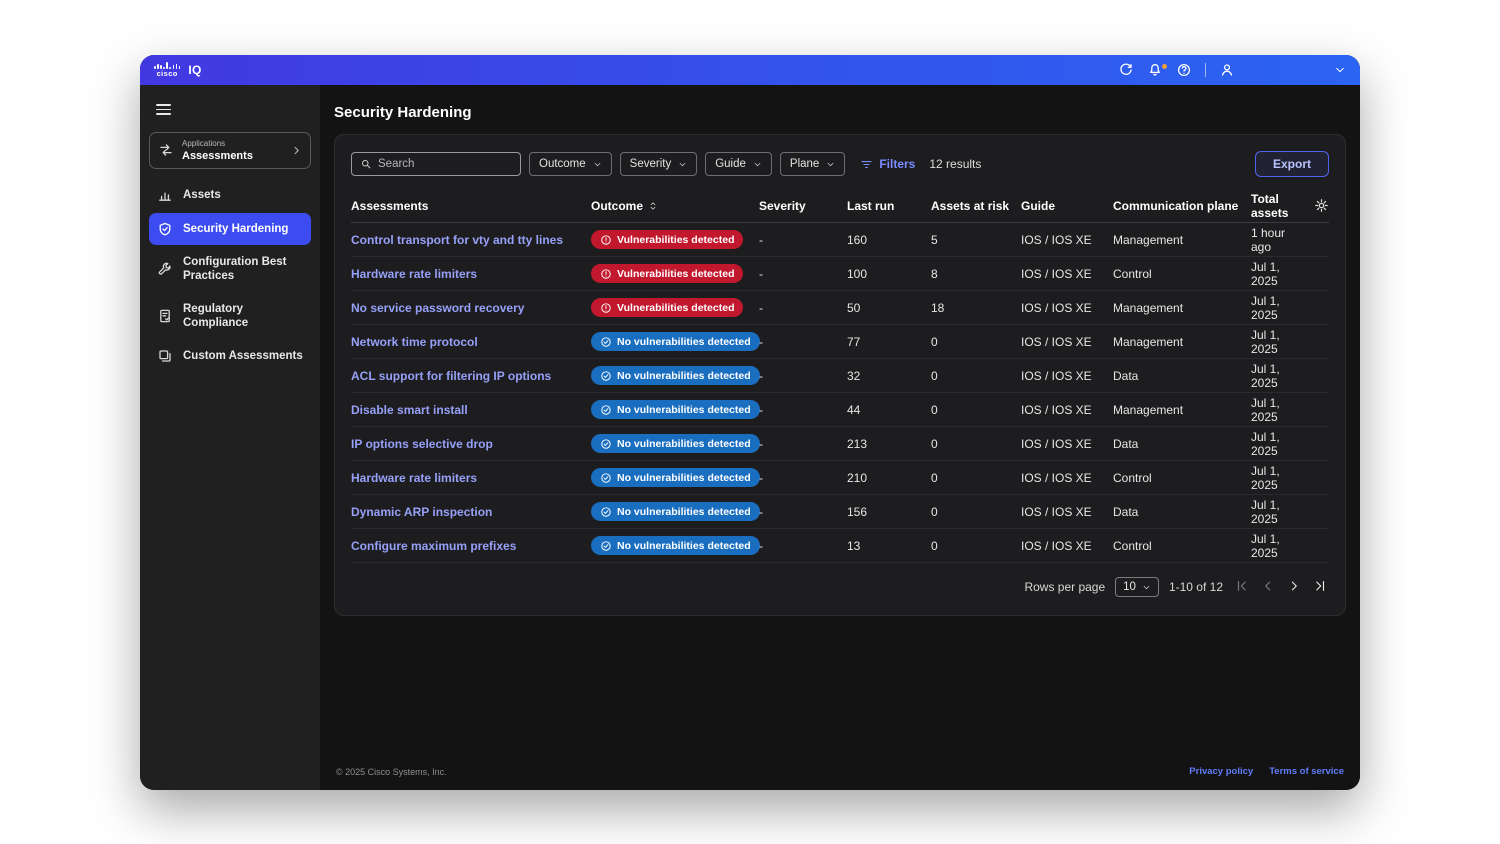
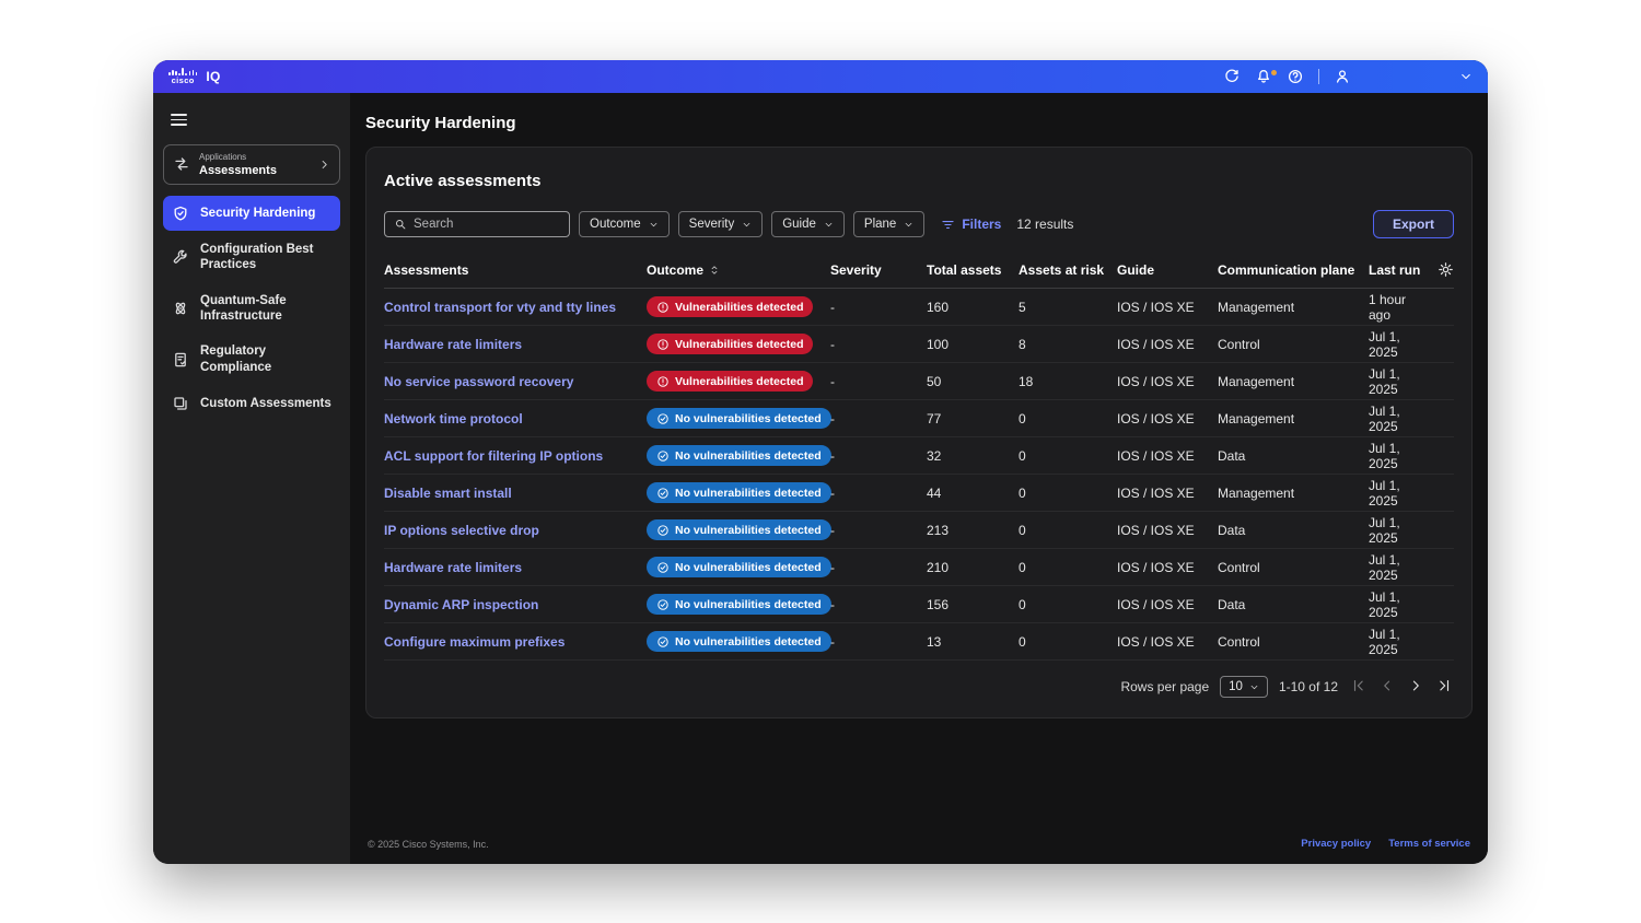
  cisco
  IQ
  Applications
  Assessments
- Assets
  Security Hardening
  Configuration Best Practices
+ Quantum-Safe Infrastructure
  Regulatory Compliance
  Custom Assessments
  Security Hardening
+ Active assessments
  Search
  Outcome
  Severity
  Guide
  Plane
  Filters
  12 results
  Export
  Assessments
  Outcome
  Severity
- Last run
+ Total assets
  Assets at risk
  Guide
  Communication plane
- Total assets
+ Last run
  Control transport for vty and tty lines
  Vulnerabilities detected
  -
  160
  5
  IOS / IOS XE
  Management
  1 hour ago
  Hardware rate limiters
  Vulnerabilities detected
  -
  100
  8
  IOS / IOS XE
  Control
  Jul 1, 2025
  No service password recovery
  Vulnerabilities detected
  -
  50
  18
  IOS / IOS XE
  Management
  Jul 1, 2025
  Network time protocol
  No vulnerabilities detected
  -
  77
  0
  IOS / IOS XE
  Management
  Jul 1, 2025
  ACL support for filtering IP options
  No vulnerabilities detected
  -
  32
  0
  IOS / IOS XE
  Data
  Jul 1, 2025
  Disable smart install
  No vulnerabilities detected
  -
  44
  0
  IOS / IOS XE
  Management
  Jul 1, 2025
  IP options selective drop
  No vulnerabilities detected
  -
  213
  0
  IOS / IOS XE
  Data
  Jul 1, 2025
  Hardware rate limiters
  No vulnerabilities detected
  -
  210
  0
  IOS / IOS XE
  Control
  Jul 1, 2025
  Dynamic ARP inspection
  No vulnerabilities detected
  -
  156
  0
  IOS / IOS XE
  Data
  Jul 1, 2025
  Configure maximum prefixes
  No vulnerabilities detected
  -
  13
  0
  IOS / IOS XE
  Control
  Jul 1, 2025
  Rows per page
  10
  1-10 of 12
  © 2025 Cisco Systems, Inc.
  Privacy policy
  Terms of service
